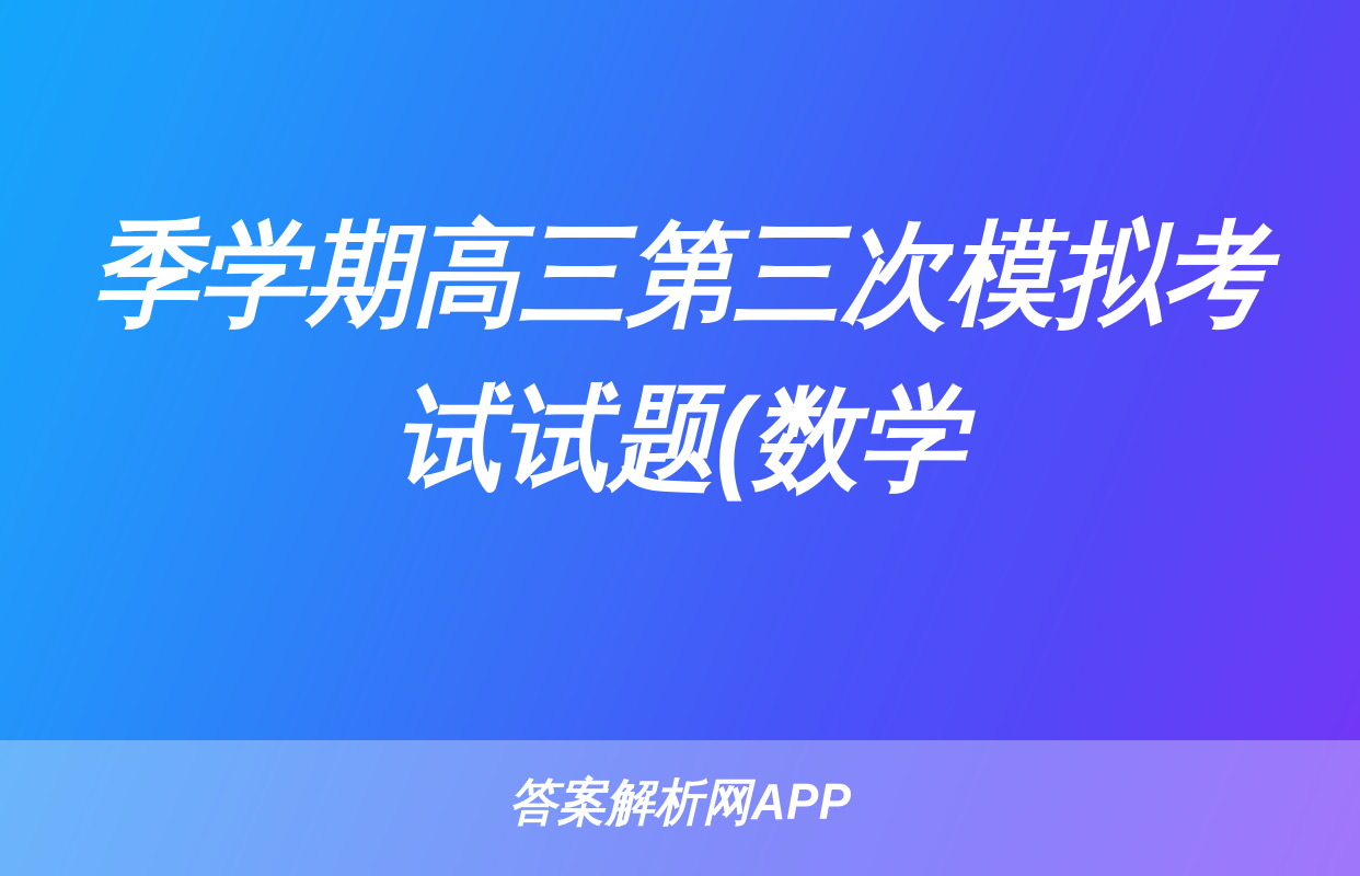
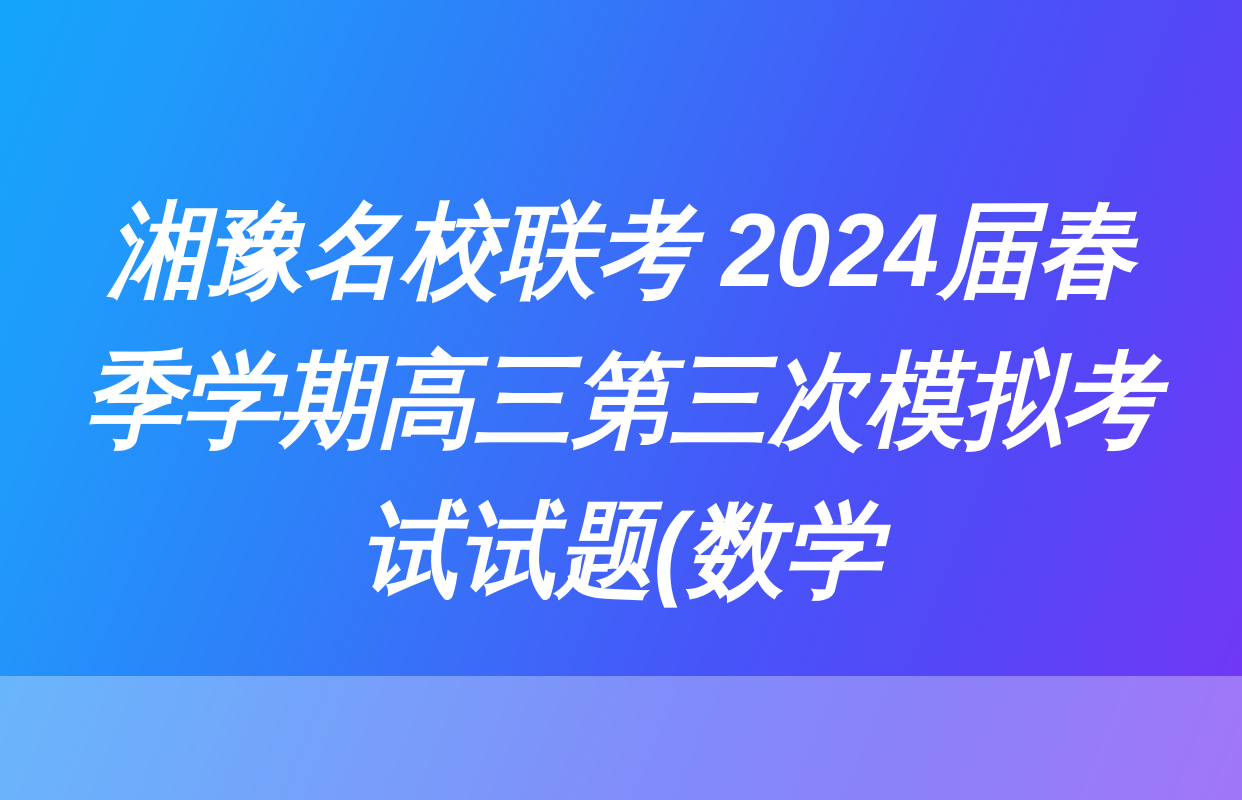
+ 湘豫名校联考 2024届春
  季学期高三第三次模拟考
  试试题(数学
- 答案解析网APP
